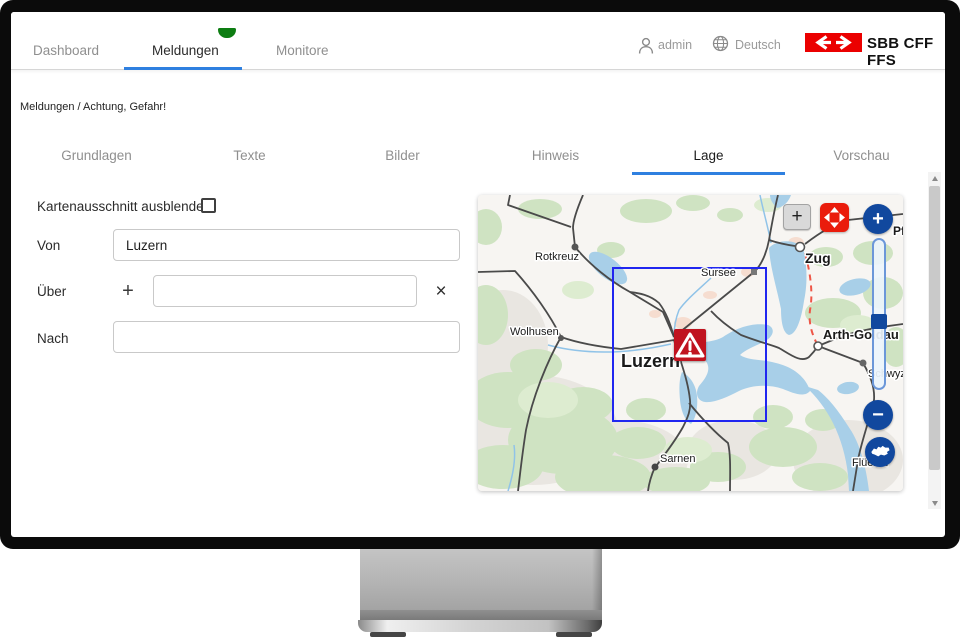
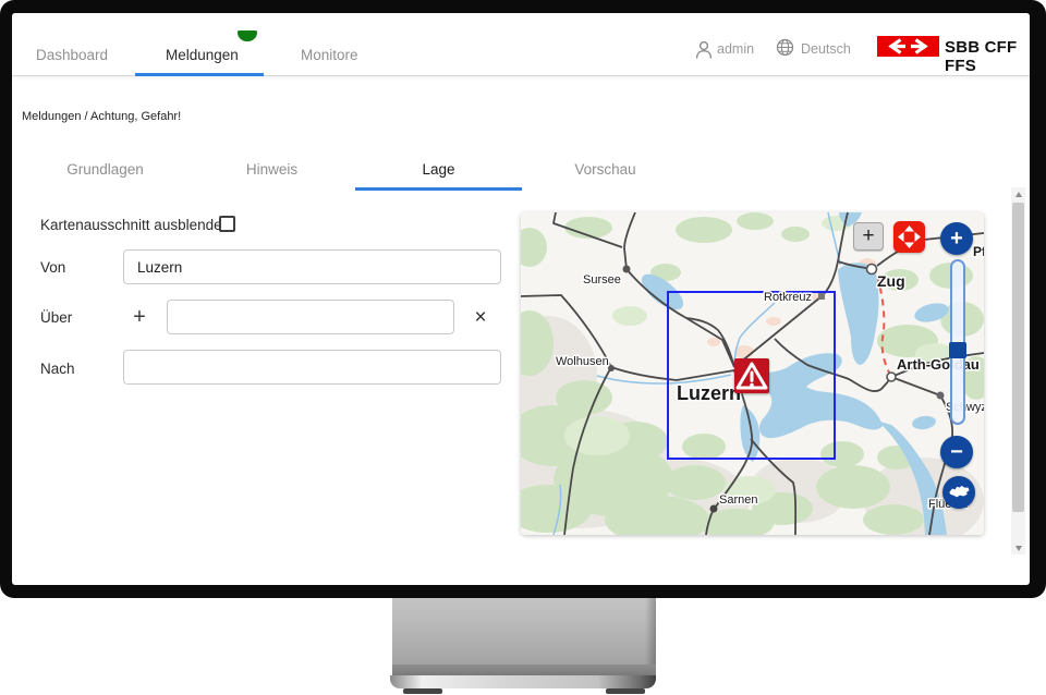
  Dashboard
  Meldungen
  Monitore
  admin
  Deutsch
  SBB CFF FFS
  Meldungen / Achtung, Gefahr!
  Grundlagen
- Texte
- Bilder
  Hinweis
  Lage
  Vorschau
  Kartenausschnitt ausblende
  Von
  Luzern
  Über
  +
  ×
  Nach
- Rotkreuz
+ Sursee
  Wolhusen
- Sursee
+ Rotkreuz
  Luzern
  Zug
  Arth-Goau
  Sarnen
  +
  +
  −
